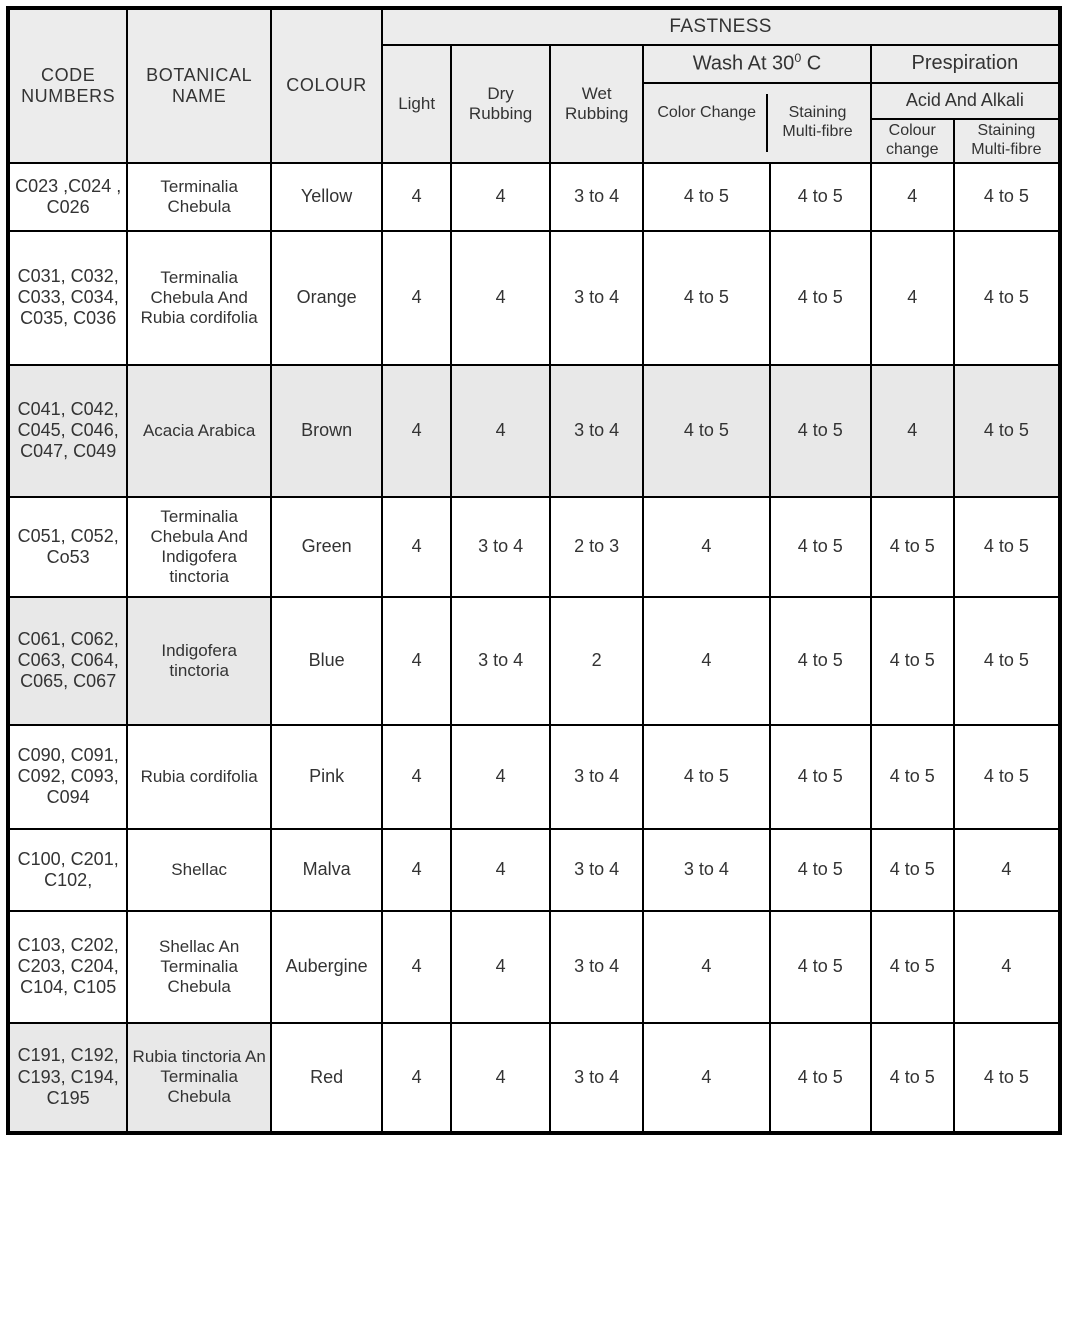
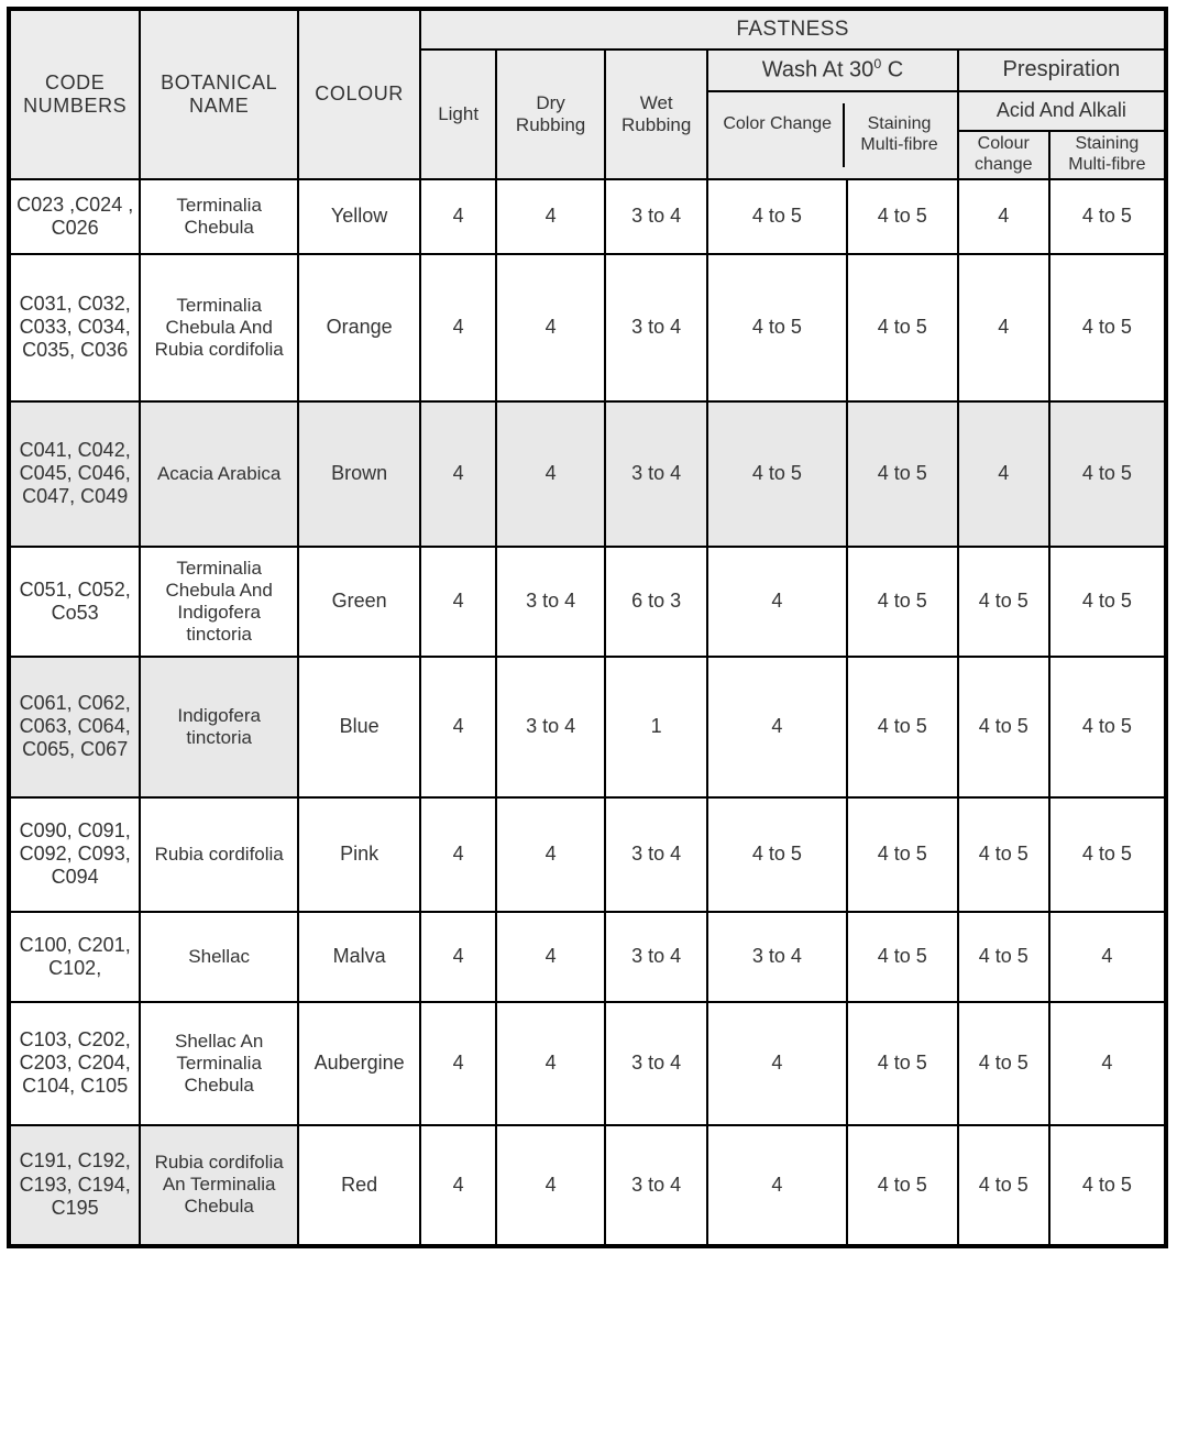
  CODE NUMBERS	BOTANICAL NAME	COLOUR	FASTNESS
  Light	Dry Rubbing	Wet Rubbing	Wash At 300 C	Prespiration
  Color Change Staining Multi-fibre	Acid And Alkali
  Colour change	Staining Multi-fibre
  C023 ,C024 , C026	Terminalia Chebula	Yellow	4	4	3 to 4	4 to 5	4 to 5	4	4 to 5
  C031, C032, C033, C034, C035, C036	Terminalia Chebula And Rubia cordifolia	Orange	4	4	3 to 4	4 to 5	4 to 5	4	4 to 5
  C041, C042, C045, C046, C047, C049	Acacia Arabica	Brown	4	4	3 to 4	4 to 5	4 to 5	4	4 to 5
- C051, C052, Co53	Terminalia Chebula And Indigofera tinctoria	Green	4	3 to 4	2 to 3	4	4 to 5	4 to 5	4 to 5
+ C051, C052, Co53	Terminalia Chebula And Indigofera tinctoria	Green	4	3 to 4	6 to 3	4	4 to 5	4 to 5	4 to 5
- C061, C062, C063, C064, C065, C067	Indigofera tinctoria	Blue	4	3 to 4	2	4	4 to 5	4 to 5	4 to 5
+ C061, C062, C063, C064, C065, C067	Indigofera tinctoria	Blue	4	3 to 4	1	4	4 to 5	4 to 5	4 to 5
  C090, C091, C092, C093, C094	Rubia cordifolia	Pink	4	4	3 to 4	4 to 5	4 to 5	4 to 5	4 to 5
  C100, C201, C102,	Shellac	Malva	4	4	3 to 4	3 to 4	4 to 5	4 to 5	4
  C103, C202, C203, C204, C104, C105	Shellac An Terminalia Chebula	Aubergine	4	4	3 to 4	4	4 to 5	4 to 5	4
- C191, C192, C193, C194, C195	Rubia tinctoria An Terminalia Chebula	Red	4	4	3 to 4	4	4 to 5	4 to 5	4 to 5
+ C191, C192, C193, C194, C195	Rubia cordifolia An Terminalia Chebula	Red	4	4	3 to 4	4	4 to 5	4 to 5	4 to 5
